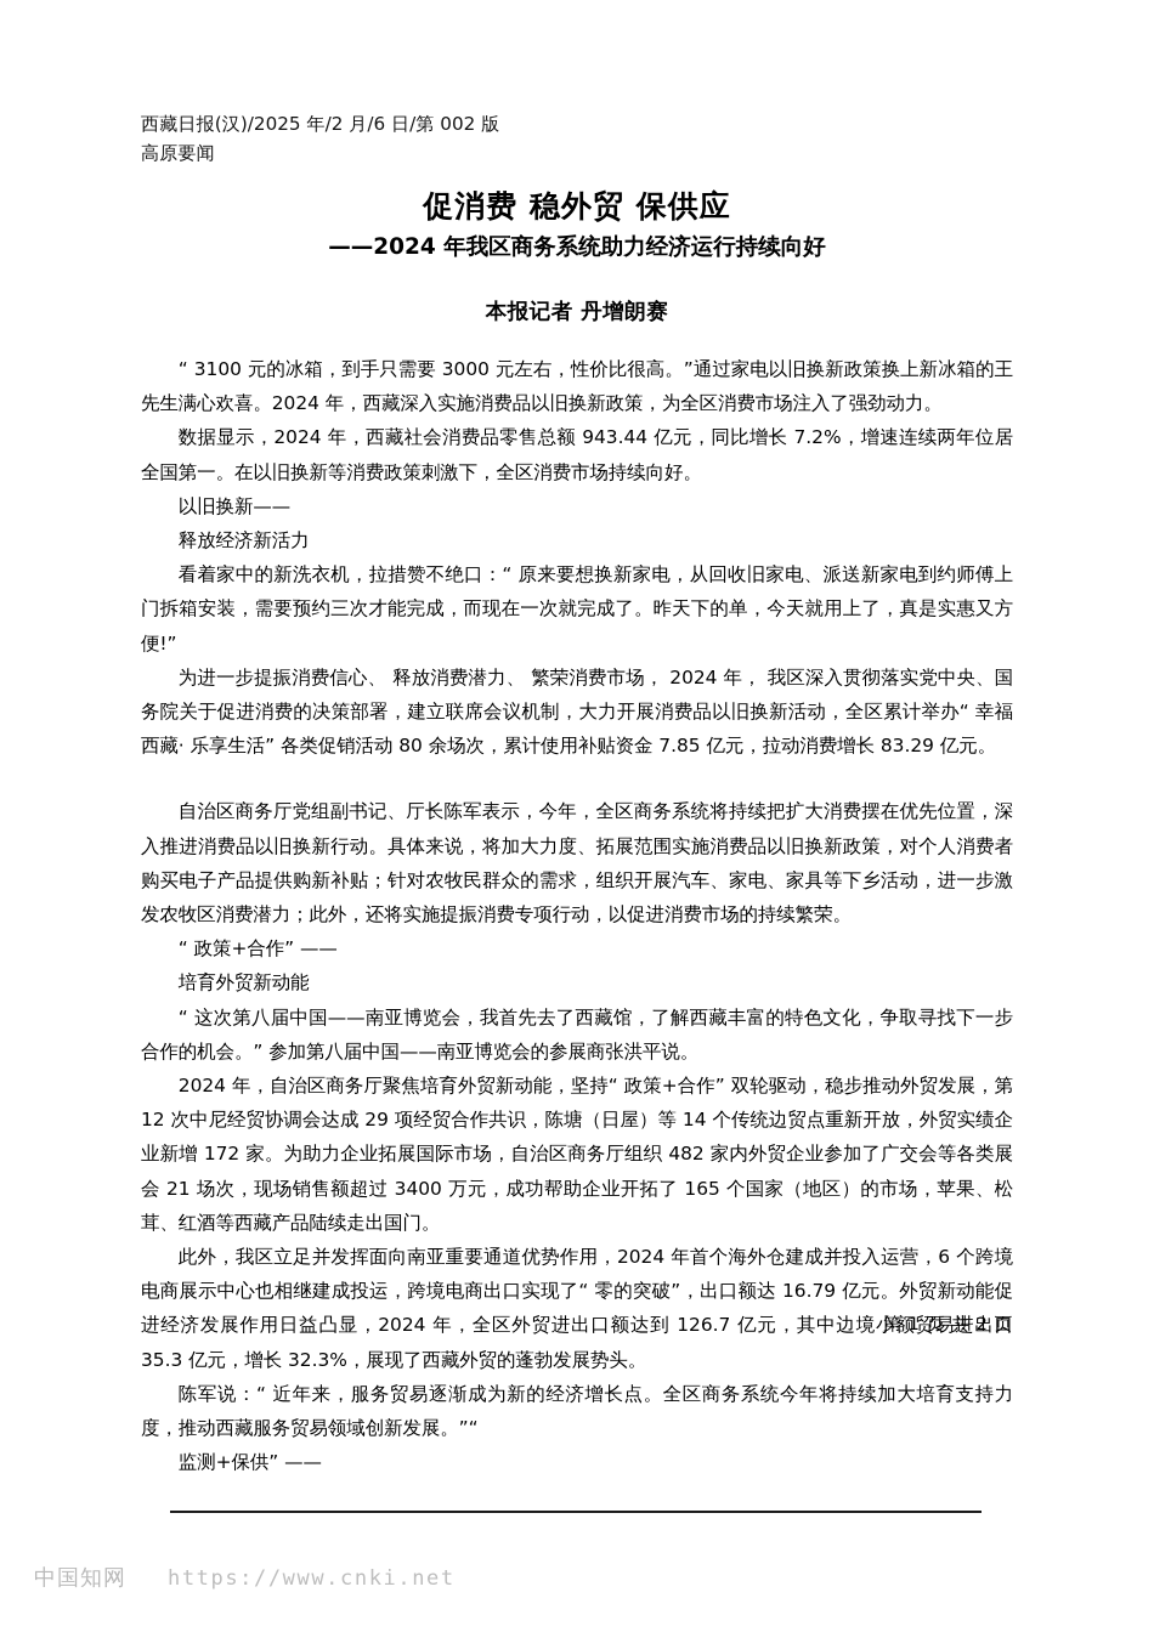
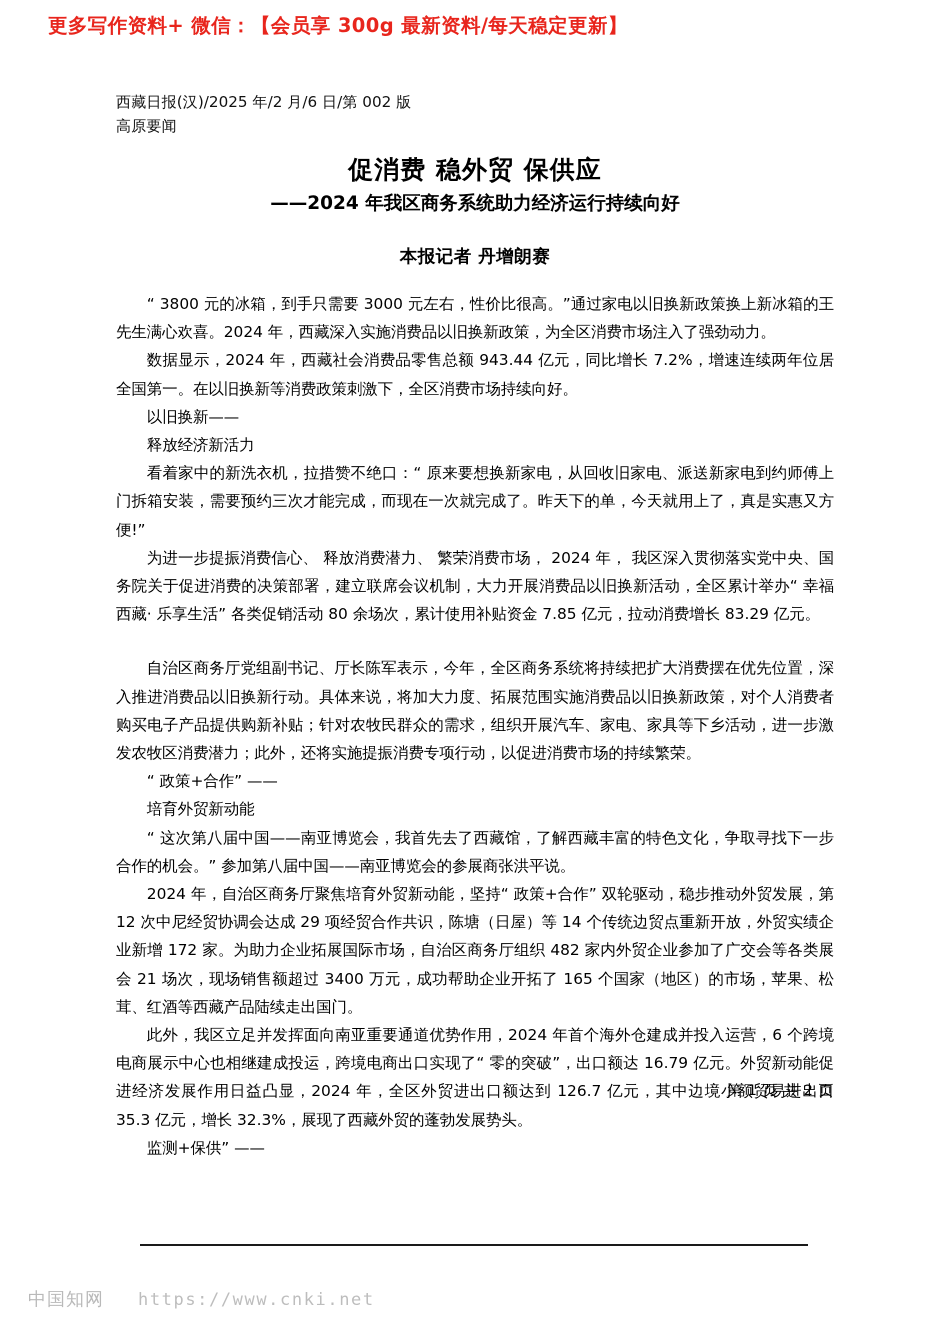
+ 更多写作资料+ 微信：【会员享 300g 最新资料/每天稳定更新】
  西藏日报(汉)/2025 年/2 月/6 日/第 002 版高原要闻
  促消费 稳外贸 保供应
  ——2024 年我区商务系统助力经济运行持续向好
  本报记者 丹增朗赛
- “ 3100 元的冰箱，到手只需要 3000 元左右，性价比很高。”通过家电以旧换新政策换上新冰箱的王先生满心欢喜。2024 年，西藏深入实施消费品以旧换新政策，为全区消费市场注入了强劲动力。
+ “ 3800 元的冰箱，到手只需要 3000 元左右，性价比很高。”通过家电以旧换新政策换上新冰箱的王先生满心欢喜。2024 年，西藏深入实施消费品以旧换新政策，为全区消费市场注入了强劲动力。
  数据显示，2024 年，西藏社会消费品零售总额 943.44 亿元，同比增长 7.2%，增速连续两年位居全国第一。在以旧换新等消费政策刺激下，全区消费市场持续向好。
  以旧换新——
  释放经济新活力
  看着家中的新洗衣机，拉措赞不绝口：“ 原来要想换新家电，从回收旧家电、派送新家电到约师傅上门拆箱安装，需要预约三次才能完成，而现在一次就完成了。昨天下的单，今天就用上了，真是实惠又方便!”
  为进一步提振消费信心、 释放消费潜力、 繁荣消费市场， 2024 年， 我区深入贯彻落实党中央、国务院关于促进消费的决策部署，建立联席会议机制，大力开展消费品以旧换新活动，全区累计举办“ 幸福西藏· 乐享生活” 各类促销活动 80 余场次，累计使用补贴资金 7.85 亿元，拉动消费增长 83.29 亿元。
  自治区商务厅党组副书记、厅长陈军表示，今年，全区商务系统将持续把扩大消费摆在优先位置，深入推进消费品以旧换新行动。具体来说，将加大力度、拓展范围实施消费品以旧换新政策，对个人消费者购买电子产品提供购新补贴；针对农牧民群众的需求，组织开展汽车、家电、家具等下乡活动，进一步激发农牧区消费潜力；此外，还将实施提振消费专项行动，以促进消费市场的持续繁荣。
  “ 政策+合作” ——
  培育外贸新动能
  “ 这次第八届中国——南亚博览会，我首先去了西藏馆，了解西藏丰富的特色文化，争取寻找下一步合作的机会。” 参加第八届中国——南亚博览会的参展商张洪平说。
  2024 年，自治区商务厅聚焦培育外贸新动能，坚持“ 政策+合作” 双轮驱动，稳步推动外贸发展，第 12 次中尼经贸协调会达成 29 项经贸合作共识，陈塘（日屋）等 14 个传统边贸点重新开放，外贸实绩企业新增 172 家。为助力企业拓展国际市场，自治区商务厅组织 482 家内外贸企业参加了广交会等各类展会 21 场次，现场销售额超过 3400 万元，成功帮助企业开拓了 165 个国家（地区）的市场，苹果、松茸、红酒等西藏产品陆续走出国门。
  此外，我区立足并发挥面向南亚重要通道优势作用，2024 年首个海外仓建成并投入运营，6 个跨境电商展示中心也相继建成投运，跨境电商出口实现了“ 零的突破”，出口额达 16.79 亿元。外贸新动能促进经济发展作用日益凸显，2024 年，全区外贸进出口额达到 126.7 亿元，其中边境小额贸易进出口 35.3 亿元，增长 32.3%，展现了西藏外贸的蓬勃发展势头。
- 陈军说：“ 近年来，服务贸易逐渐成为新的经济增长点。全区商务系统今年将持续加大培育支持力度，推动西藏服务贸易领域创新发展。”“
  监测+保供” ——
  第 1 页 共 2 页
  中国知网
  https://www.cnki.net
